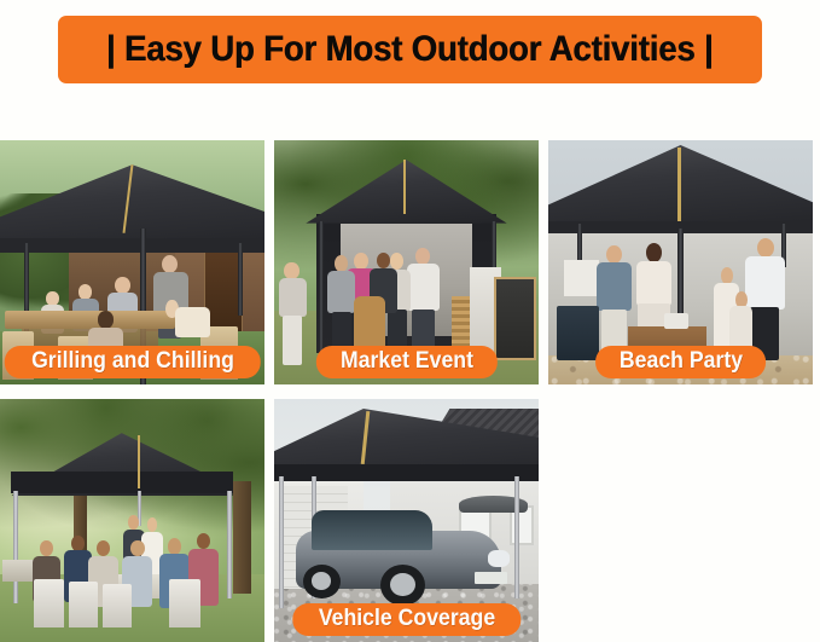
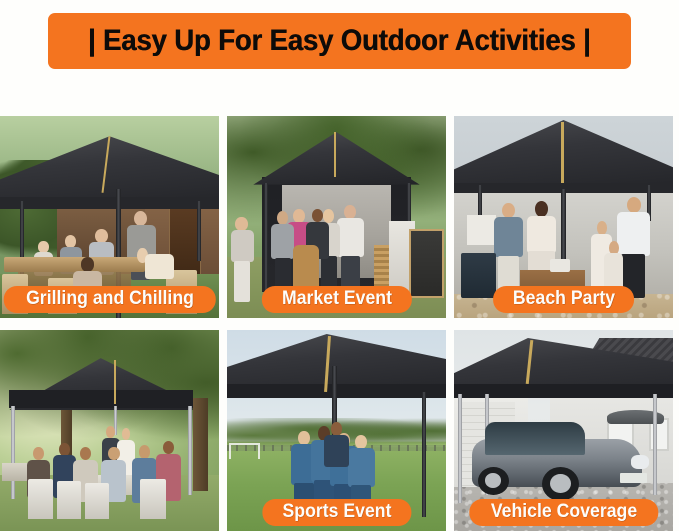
- | Easy Up For Most Outdoor Activities |
+ | Easy Up For Easy Outdoor Activities |
  Grilling and Chilling
  Market Event
  Beach Party
+ Sports Event
  Vehicle Coverage
